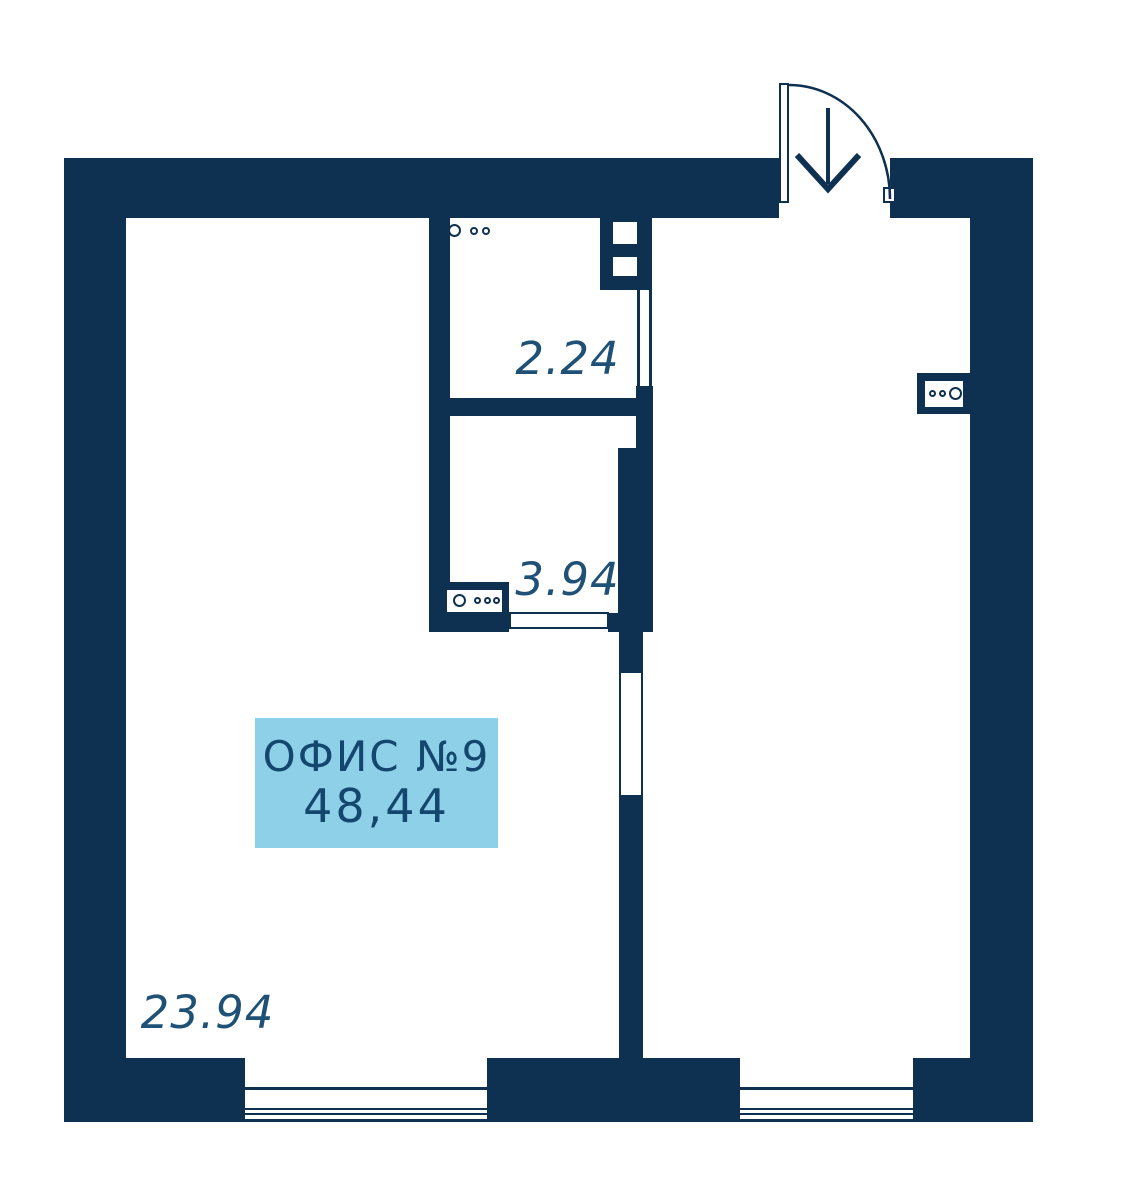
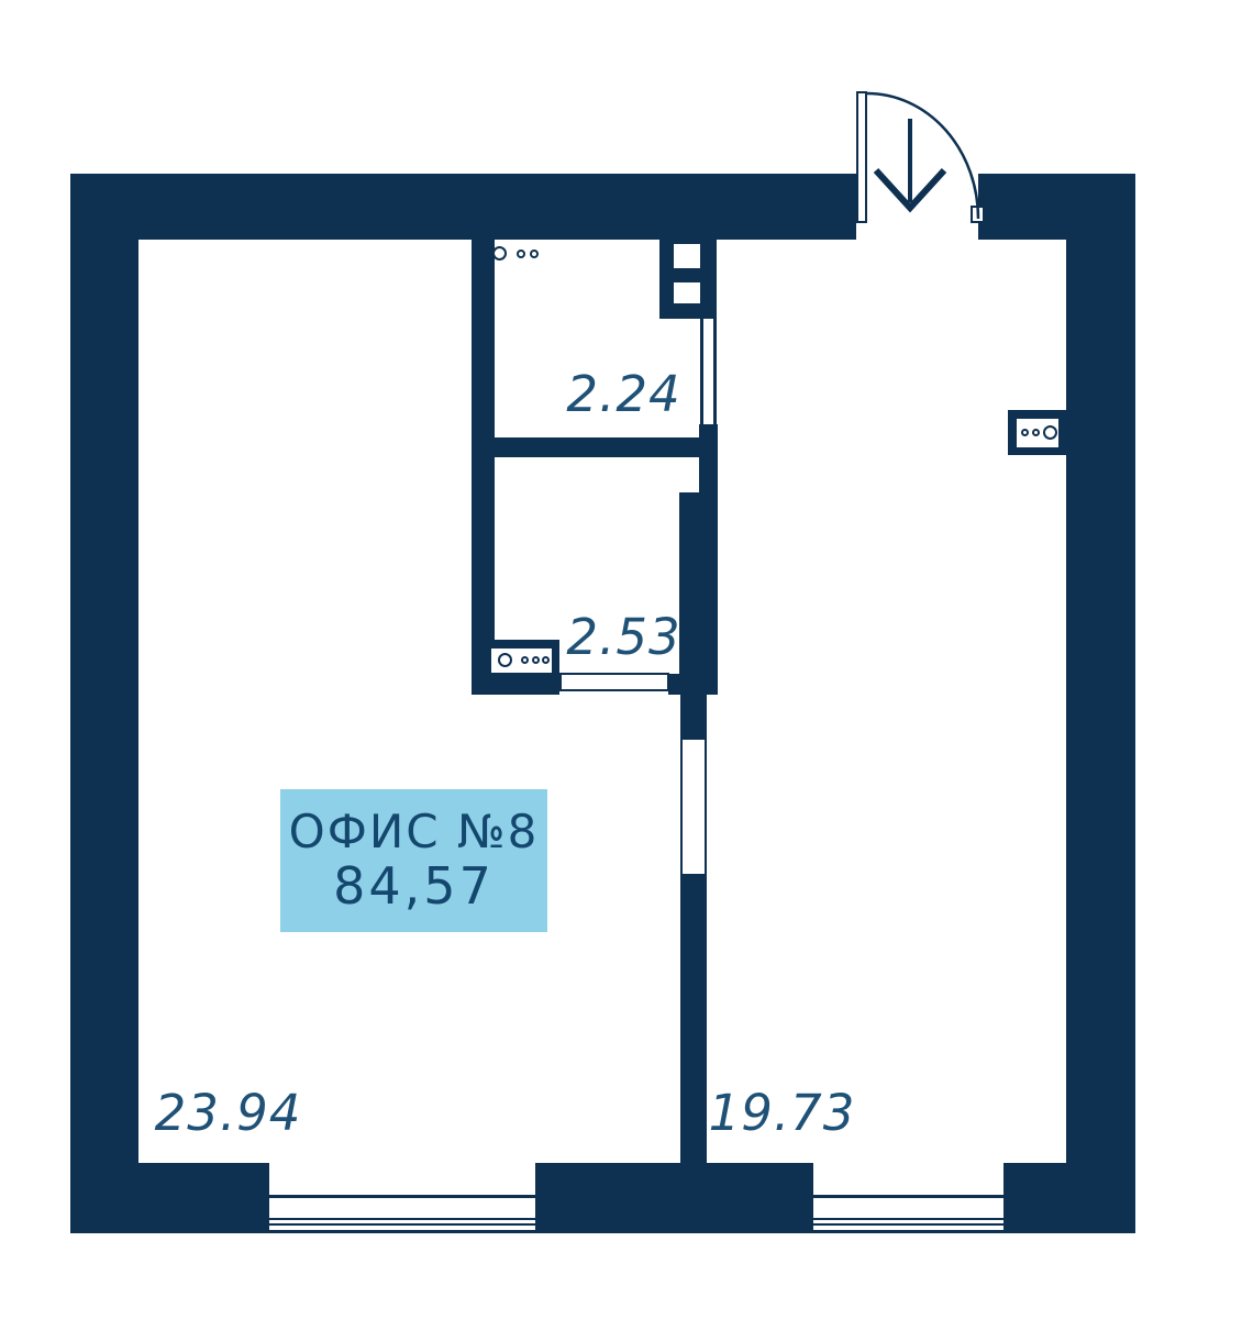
- ОФИС №9
+ ОФИС №8
- 48,44
+ 84,57
  2.24
- 3.94
+ 2.53
  23.94
+ 19.73
